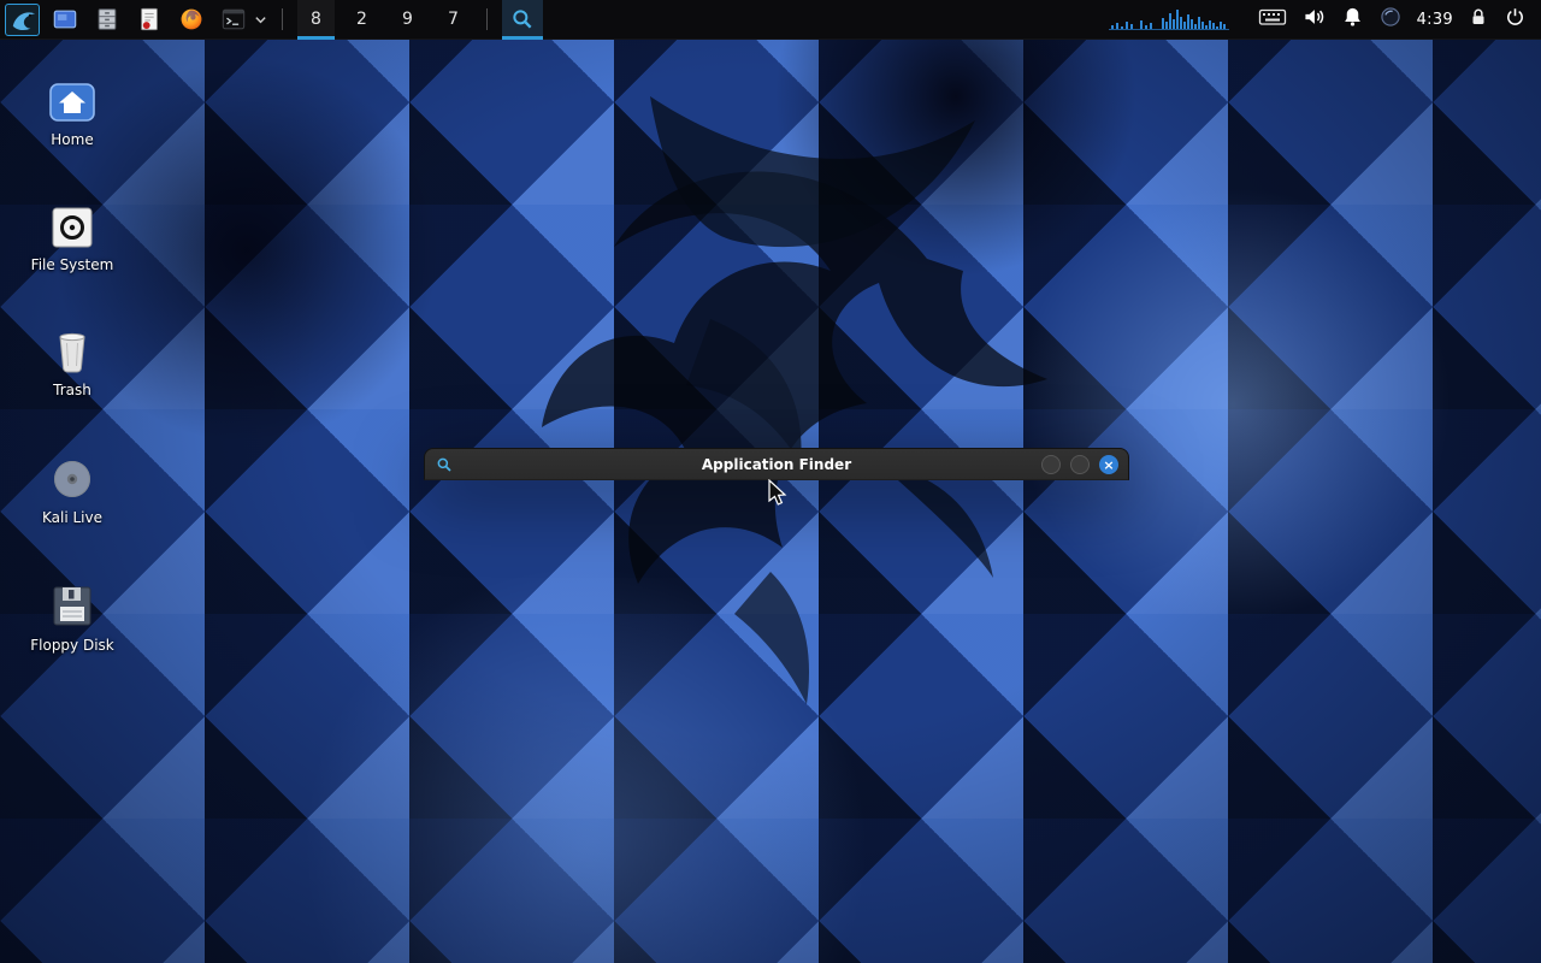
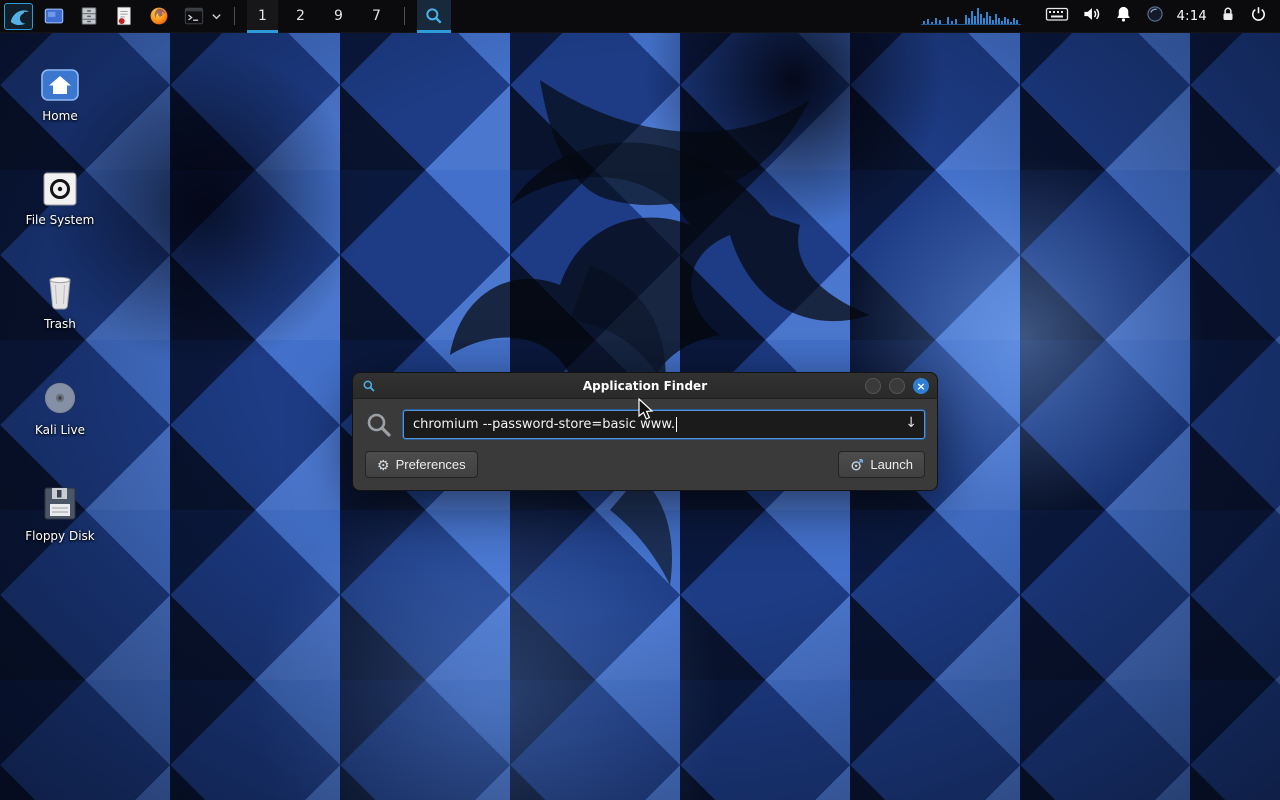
- 8
+ 1
  2
  9
  7
- 4:39
+ 4:14
  Home
  File System
  Trash
  Kali Live
  Floppy Disk
  Application Finder
  ×
+ chromium --password-store=basic www.
+ ↓
+ ⚙
+ Preferences
+ Launch
